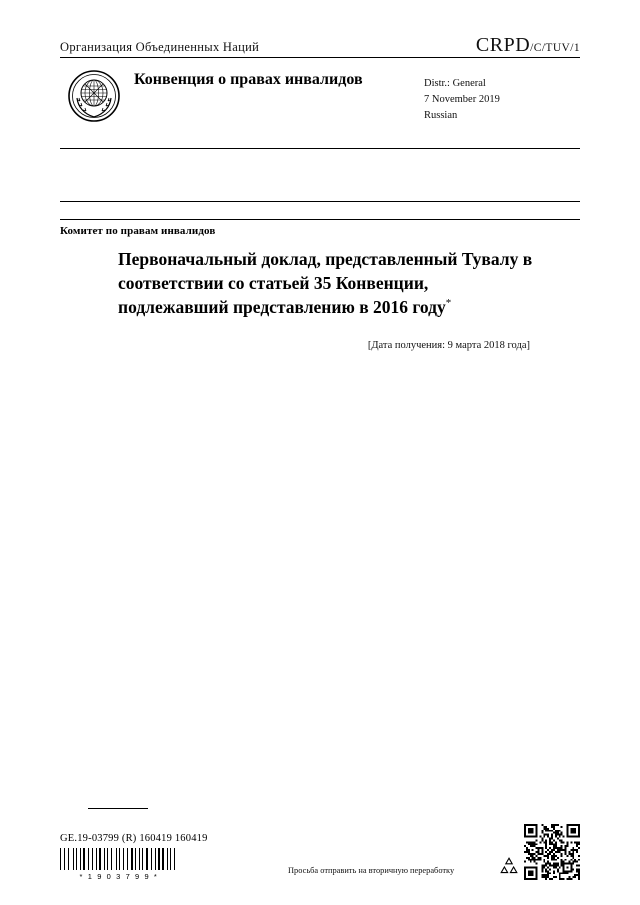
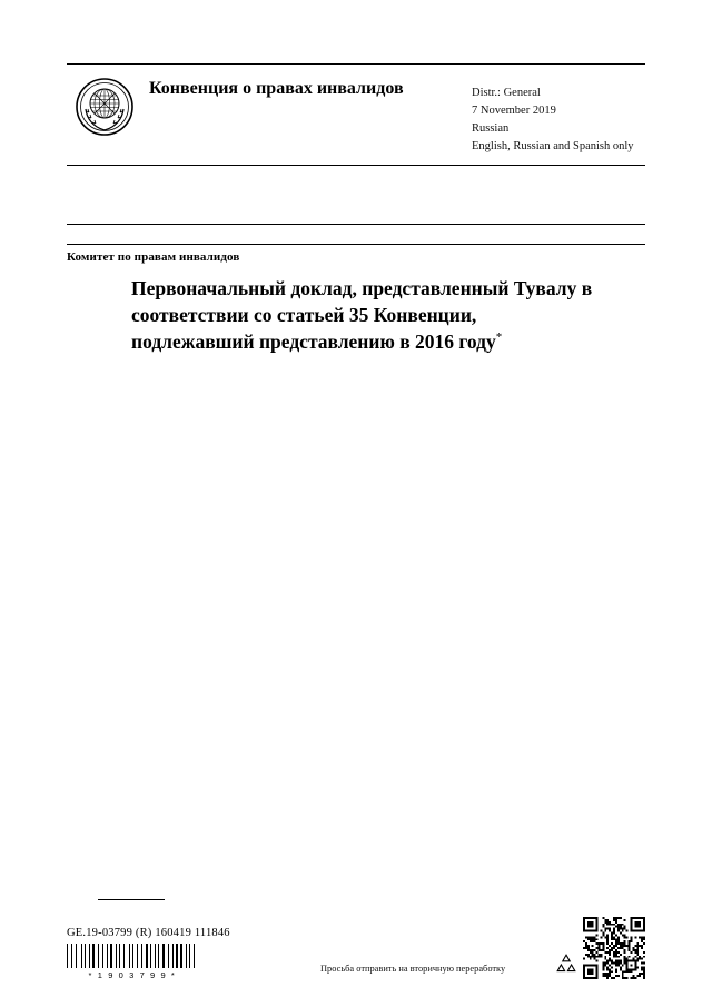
- Организация Объединенных Наций
- CRPD/C/TUV/1
  Конвенция о правах инвалидов
  Distr.: General
  7 November 2019
  Russian
+ English, Russian and Spanish only
  Комитет по правам инвалидов
  Первоначальный доклад, представленный Тувалу в соответствии со статьей 35 Конвенции, подлежавший представлению в 2016 году*
- [Дата получения: 9 марта 2018 года]
- GE.19-03799 (R) 160419 160419
+ GE.19-03799 (R) 160419 111846
  * 1 9 0 3 7 9 9 *
  Просьба отправить на вторичную переработку
